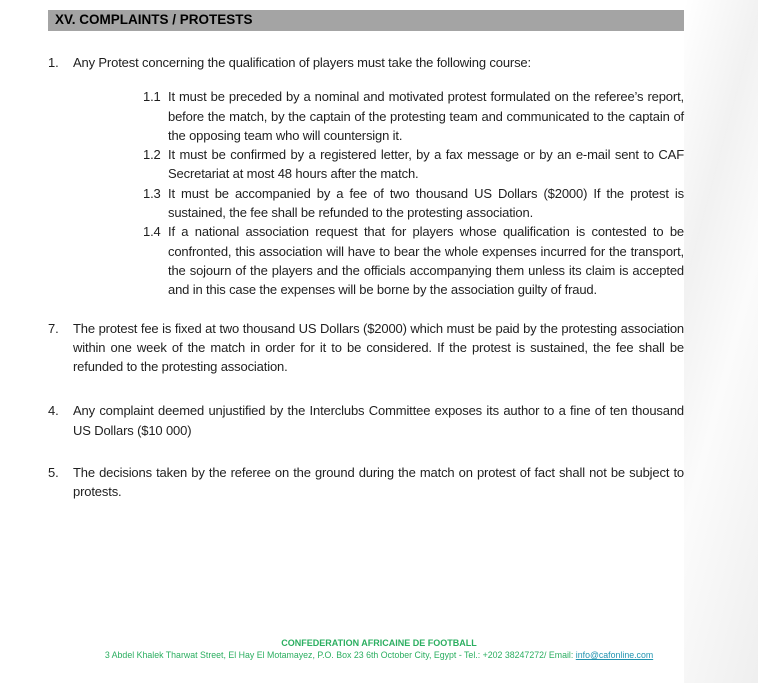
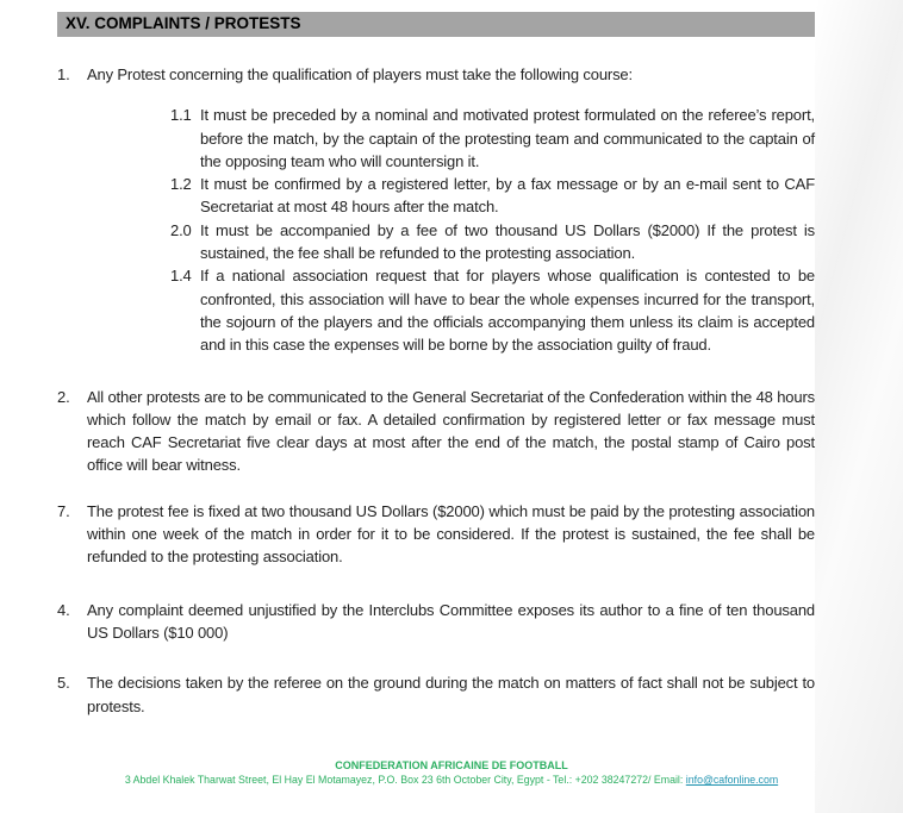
  XV. COMPLAINTS / PROTESTS
  1.
  Any Protest concerning the qualification of players must take the following course:
  1.1
  It must be preceded by a nominal and motivated protest formulated on the referee’s report, before the match, by the captain of the protesting team and communicated to the captain of the opposing team who will countersign it.
  1.2
  It must be confirmed by a registered letter, by a fax message or by an e-mail sent to CAF Secretariat at most 48 hours after the match.
- 1.3
+ 2.0
  It must be accompanied by a fee of two thousand US Dollars ($2000) If the protest is sustained, the fee shall be refunded to the protesting association.
  1.4
  If a national association request that for players whose qualification is contested to be confronted, this association will have to bear the whole expenses incurred for the transport, the sojourn of the players and the officials accompanying them unless its claim is accepted and in this case the expenses will be borne by the association guilty of fraud.
+ 2.
+ All other protests are to be communicated to the General Secretariat of the Confederation within the 48 hours which follow the match by email or fax. A detailed confirmation by registered letter or fax message must reach CAF Secretariat five clear days at most after the end of the match, the postal stamp of Cairo post office will bear witness.
  7.
  The protest fee is fixed at two thousand US Dollars ($2000) which must be paid by the protesting association within one week of the match in order for it to be considered. If the protest is sustained, the fee shall be refunded to the protesting association.
  4.
  Any complaint deemed unjustified by the Interclubs Committee exposes its author to a fine of ten thousand US Dollars ($10 000)
  5.
- The decisions taken by the referee on the ground during the match on protest of fact shall not be subject to protests.
+ The decisions taken by the referee on the ground during the match on matters of fact shall not be subject to protests.
  CONFEDERATION AFRICAINE DE FOOTBALL
  3 Abdel Khalek Tharwat Street, El Hay El Motamayez, P.O. Box 23 6th October City, Egypt - Tel.: +202 38247272/ Email: info@cafonline.com
